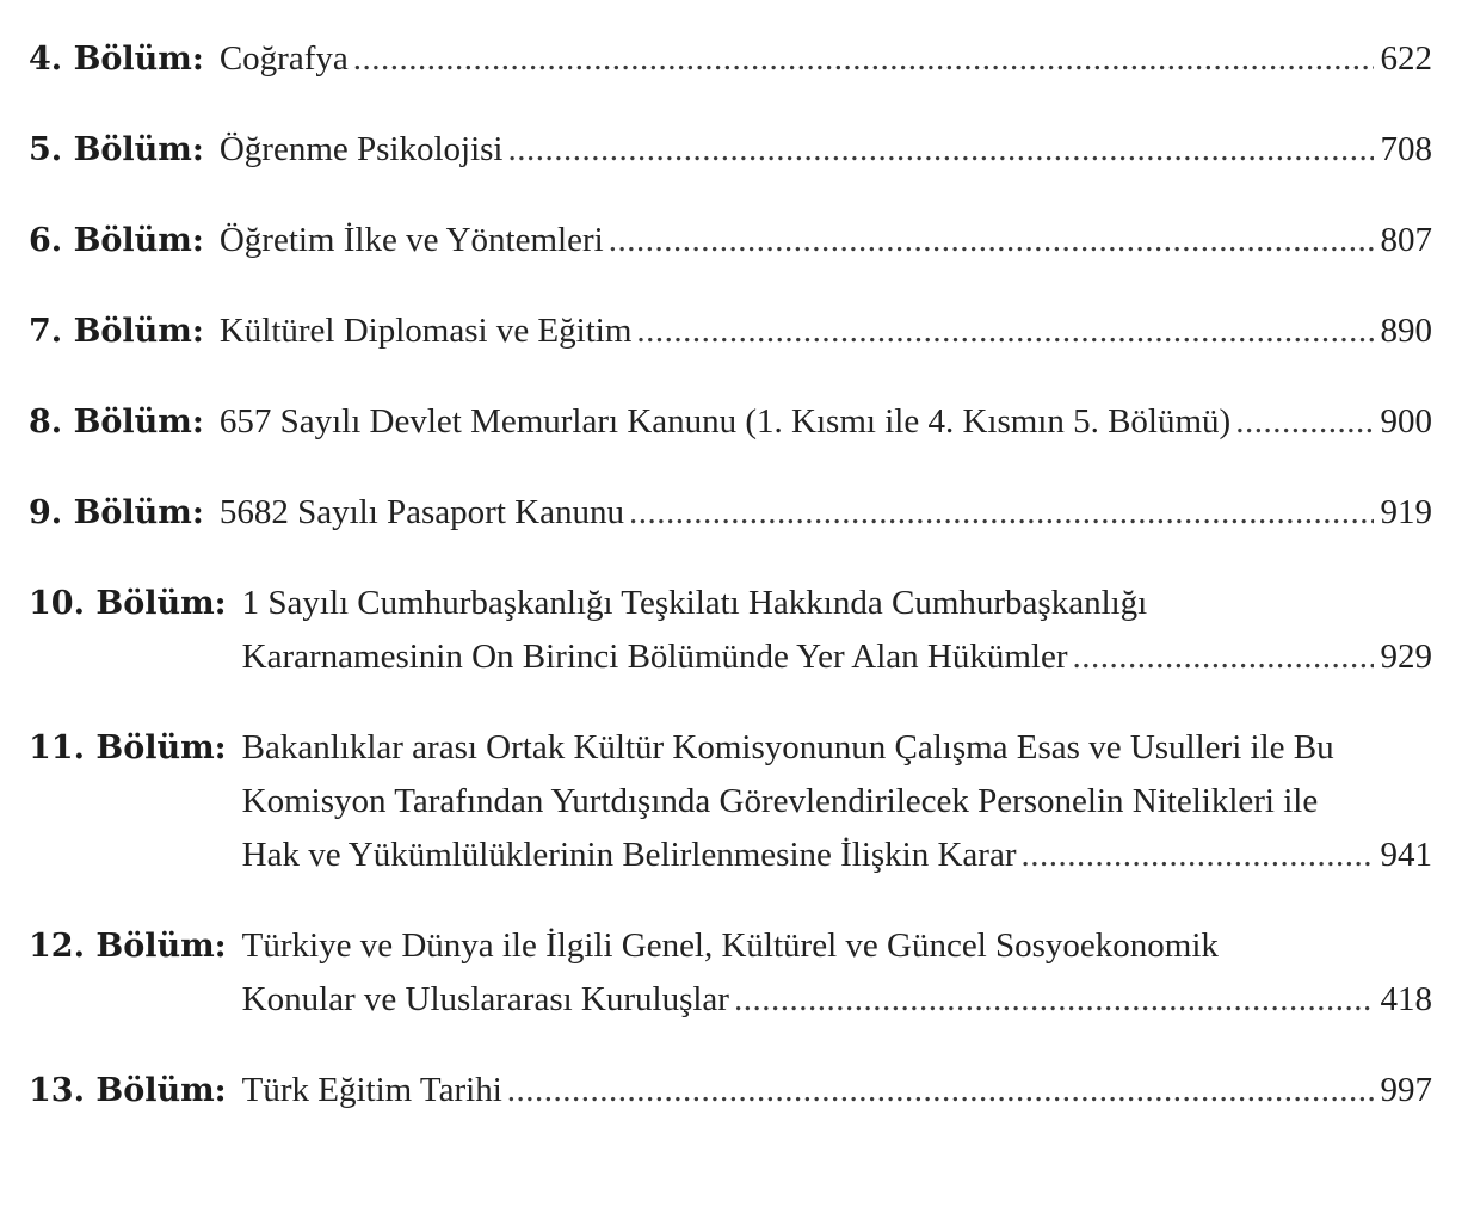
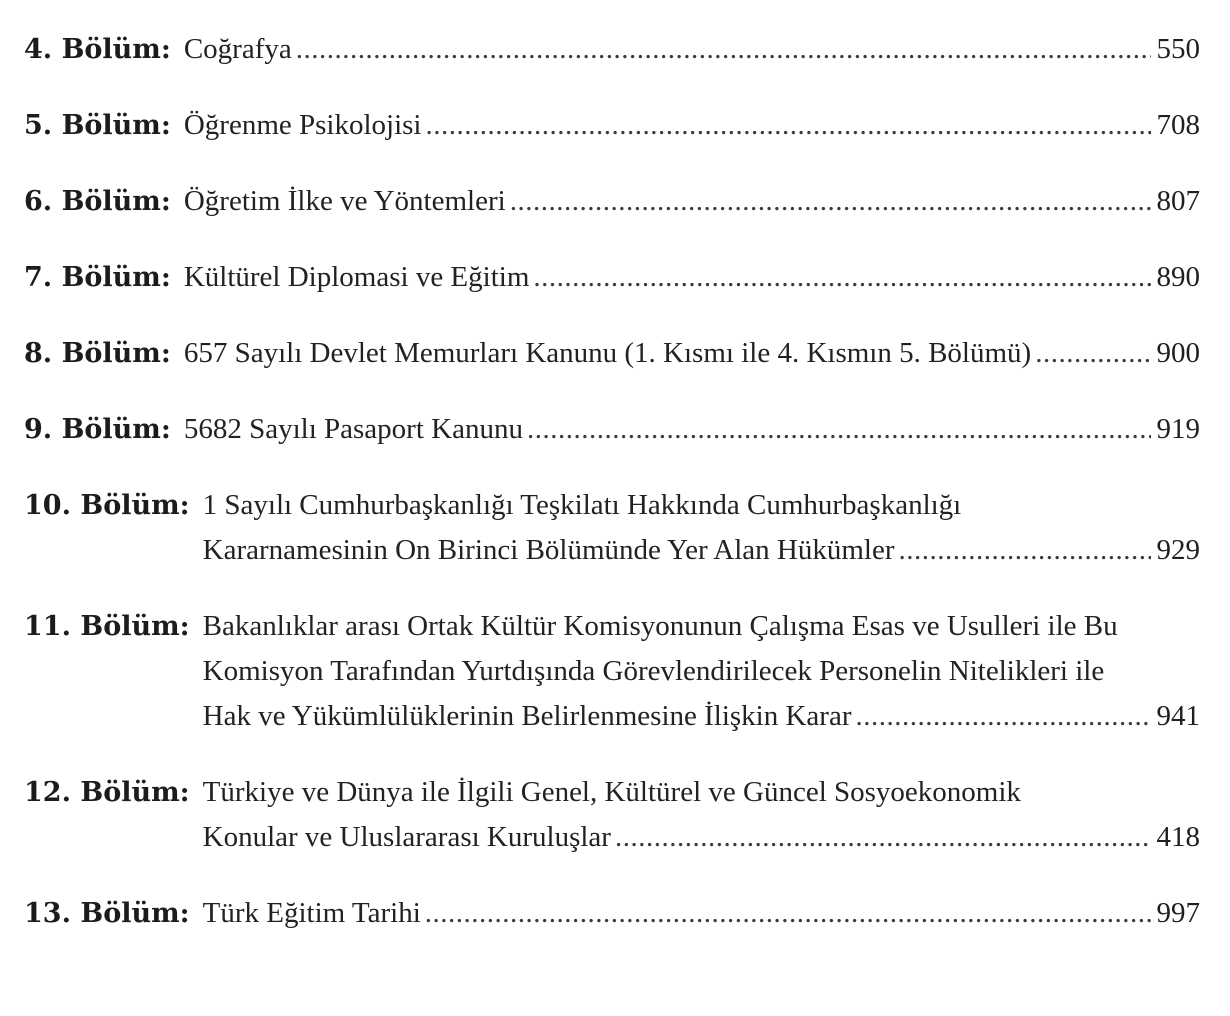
  4. Bölüm:
  Coğrafya
- 622
+ 550
  5. Bölüm:
  Öğrenme Psikolojisi
  708
  6. Bölüm:
  Öğretim İlke ve Yöntemleri
  807
  7. Bölüm:
  Kültürel Diplomasi ve Eğitim
  890
  8. Bölüm:
  657 Sayılı Devlet Memurları Kanunu (1. Kısmı ile 4. Kısmın 5. Bölümü)
  900
  9. Bölüm:
  5682 Sayılı Pasaport Kanunu
  919
  10. Bölüm:
  1 Sayılı Cumhurbaşkanlığı Teşkilatı Hakkında Cumhurbaşkanlığı
  Kararnamesinin On Birinci Bölümünde Yer Alan Hükümler
  929
  11. Bölüm:
  Bakanlıklar arası Ortak Kültür Komisyonunun Çalışma Esas ve Usulleri ile Bu
  Komisyon Tarafından Yurtdışında Görevlendirilecek Personelin Nitelikleri ile
  Hak ve Yükümlülüklerinin Belirlenmesine İlişkin Karar
  941
  12. Bölüm:
  Türkiye ve Dünya ile İlgili Genel, Kültürel ve Güncel Sosyoekonomik
  Konular ve Uluslararası Kuruluşlar
  418
  13. Bölüm:
  Türk Eğitim Tarihi
  997
